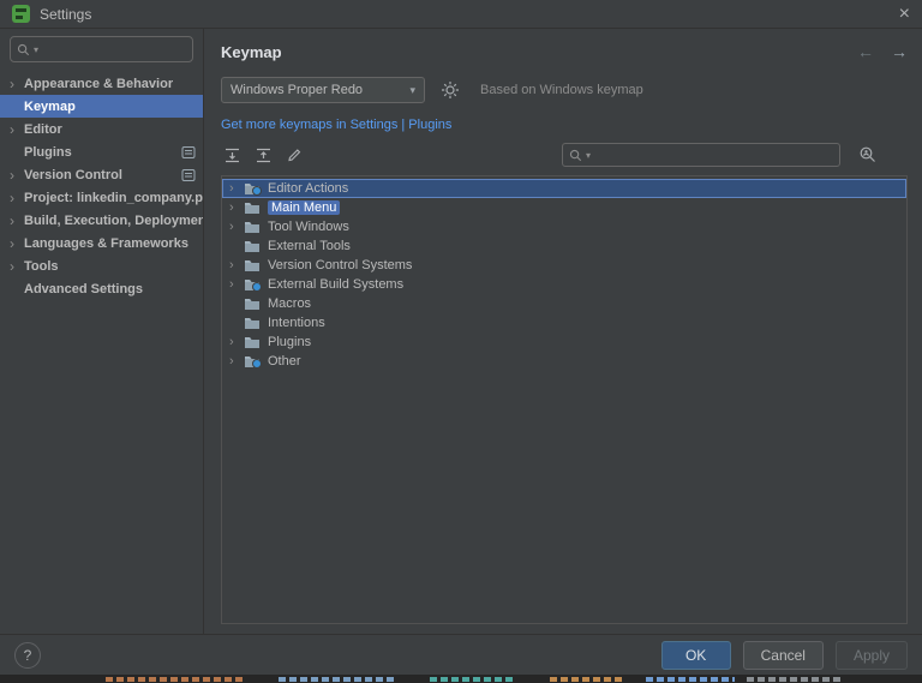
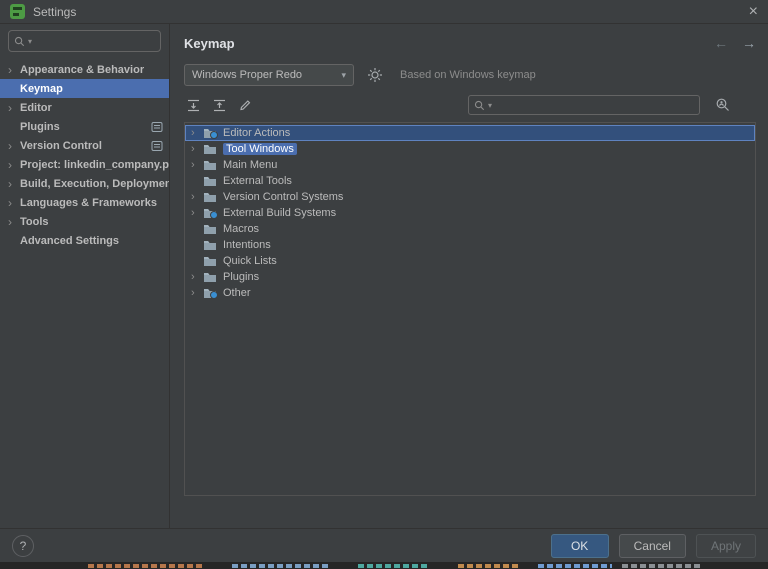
  Settings
  ×
  ▾
  ›
  Appearance & Behavior
  Keymap
  ›
  Editor
  Plugins
  ›
  Version Control
  ›
  Project: linkedin_company.p
  ›
  Build, Execution, Deploymen
  ›
  Languages & Frameworks
  ›
  Tools
  Advanced Settings
  Keymap
  ←
  →
  Windows Proper Redo
  ▾
  Based on Windows keymap
- Get more keymaps in Settings | Plugins
  ▾
  ›
  Editor Actions
  ›
- Main Menu
+ Tool Windows
  ›
- Tool Windows
+ Main Menu
  External Tools
  ›
  Version Control Systems
  ›
  External Build Systems
  Macros
  Intentions
+ Quick Lists
  ›
  Plugins
  ›
  Other
  ?
  OK
  Cancel
  Apply
